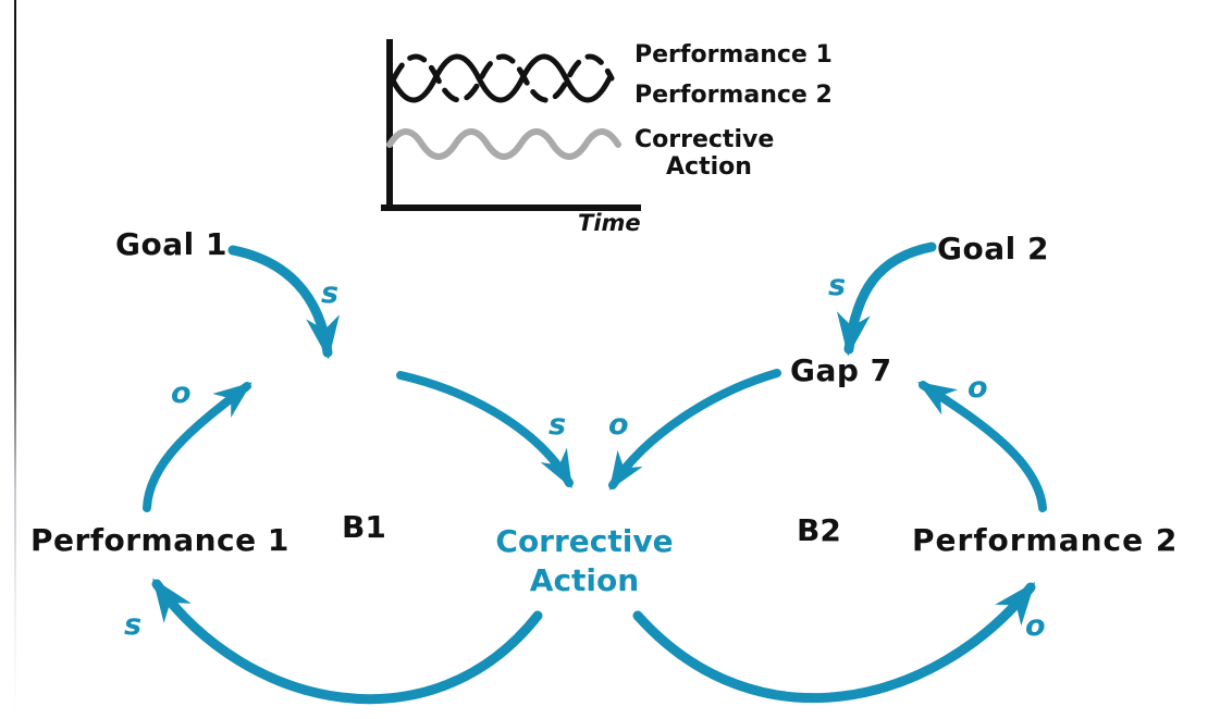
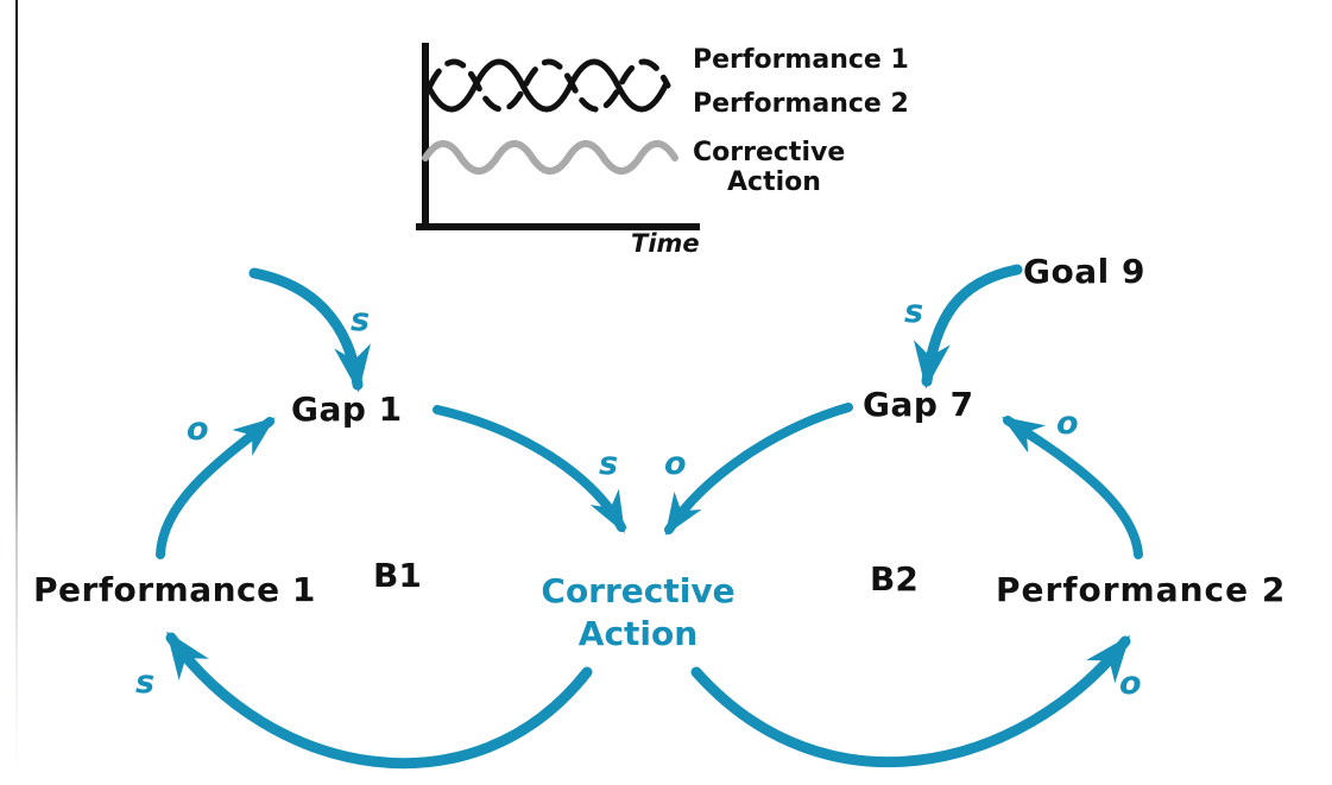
  Performance 1
  Performance 2
  Corrective
  Action
  Time
- Goal 1
- Goal 2
+ Goal 9
+ Gap 1
  Gap 7
  Performance 1
  Performance 2
  Corrective
  Action
  B1
  B2
  s
  o
  s
  o
  s
  o
  s
  o
